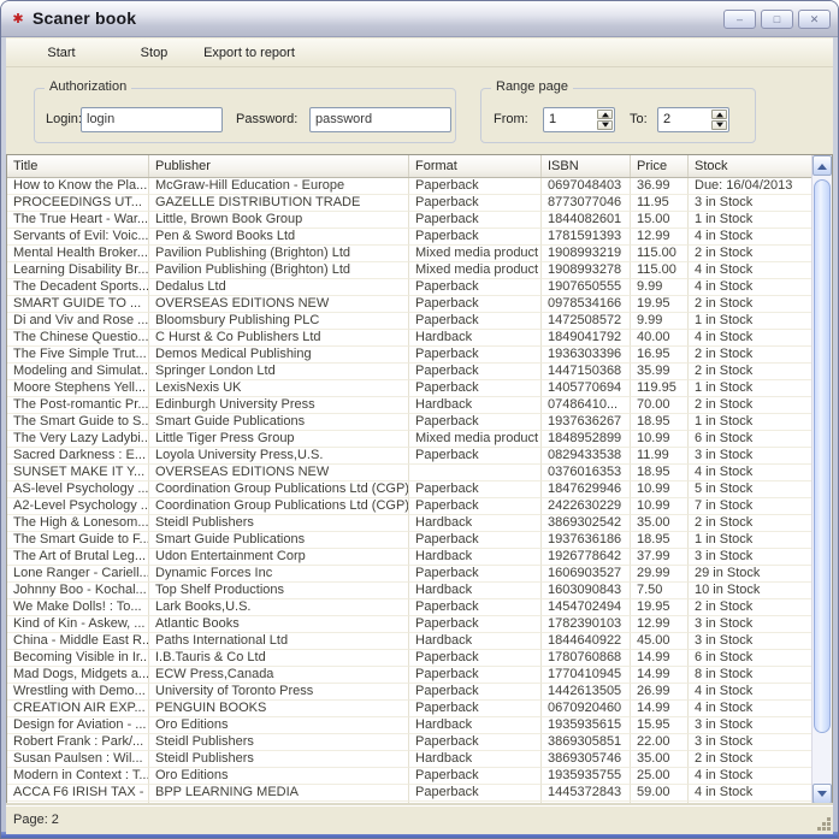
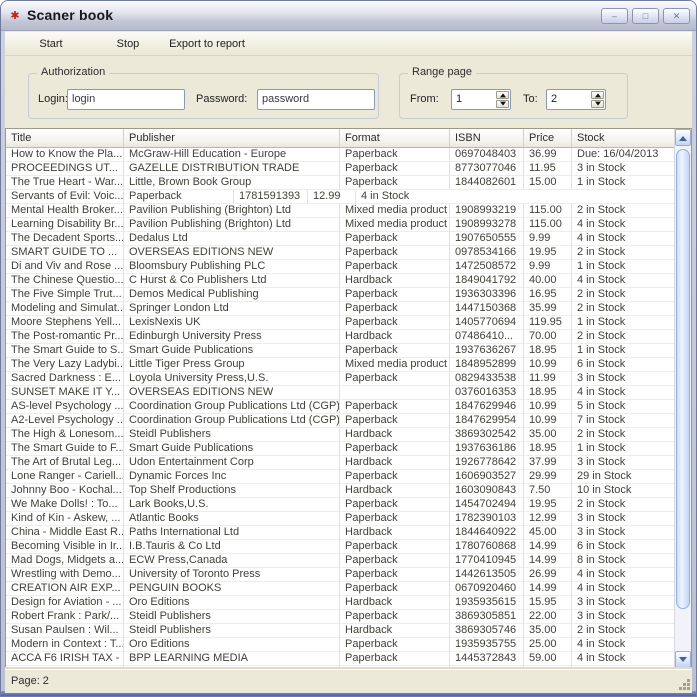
  ✱
  Scaner book
  –
  □
  ✕
  Start
  Stop
  Export to report
  Authorization
  Login
  login
  Password:
  password
  Range page
  From:
  1
  To:
  2
  Title
  Publisher
  Format
  ISBN
  Price
  Stock
  How to Know the Pla...
  McGraw-Hill Education - Europe
  Paperback
  0697048403
  36.99
  Due: 16/04/2013
  PROCEEDINGS UT...
  GAZELLE DISTRIBUTION TRADE
  Paperback
  8773077046
  11.95
  3 in Stock
  The True Heart - War...
  Little, Brown Book Group
  Paperback
  1844082601
  15.00
  1 in Stock
  Servants of Evil: Voic...
- Pen & Sword Books Ltd
  Paperback
  1781591393
  12.99
  4 in Stock
  Mental Health Broker...
  Pavilion Publishing (Brighton) Ltd
  Mixed media product
  1908993219
  115.00
  2 in Stock
  Learning Disability Br...
  Pavilion Publishing (Brighton) Ltd
  Mixed media product
  1908993278
  115.00
  4 in Stock
  The Decadent Sports...
  Dedalus Ltd
  Paperback
  1907650555
  9.99
  4 in Stock
  SMART GUIDE TO ...
  OVERSEAS EDITIONS NEW
  Paperback
  0978534166
  19.95
  2 in Stock
  Di and Viv and Rose ...
  Bloomsbury Publishing PLC
  Paperback
  1472508572
  9.99
  1 in Stock
  The Chinese Questio...
  C Hurst & Co Publishers Ltd
  Hardback
  1849041792
  40.00
  4 in Stock
  The Five Simple Trut...
  Demos Medical Publishing
  Paperback
  1936303396
  16.95
  2 in Stock
  Modeling and Simulat..
  Springer London Ltd
  Paperback
  1447150368
  35.99
  2 in Stock
  Moore Stephens Yell...
  LexisNexis UK
  Paperback
  1405770694
  119.95
  1 in Stock
  The Post-romantic Pr...
  Edinburgh University Press
  Hardback
  07486410...
  70.00
  2 in Stock
  The Smart Guide to S..
  Smart Guide Publications
  Paperback
  1937636267
  18.95
  1 in Stock
  The Very Lazy Ladybi..
  Little Tiger Press Group
  Mixed media product
  1848952899
  10.99
  6 in Stock
  Sacred Darkness : E...
  Loyola University Press,U.S.
  Paperback
  0829433538
  11.99
  3 in Stock
  SUNSET MAKE IT Y...
  OVERSEAS EDITIONS NEW
  0376016353
  18.95
  4 in Stock
  AS-level Psychology ...
  Coordination Group Publications Ltd (CGP)
  Paperback
  1847629946
  10.99
  5 in Stock
  A2-Level Psychology ..
  Coordination Group Publications Ltd (CGP)
  Paperback
- 2422630229
+ 1847629954
  10.99
  7 in Stock
  The High & Lonesom...
  Steidl Publishers
  Hardback
  3869302542
  35.00
  2 in Stock
  The Smart Guide to F...
  Smart Guide Publications
  Paperback
  1937636186
  18.95
  1 in Stock
  The Art of Brutal Leg...
  Udon Entertainment Corp
  Hardback
  1926778642
  37.99
  3 in Stock
  Lone Ranger - Cariell...
  Dynamic Forces Inc
  Paperback
  1606903527
  29.99
  29 in Stock
  Johnny Boo - Kochal...
  Top Shelf Productions
  Hardback
  1603090843
  7.50
  10 in Stock
  We Make Dolls! : To...
  Lark Books,U.S.
  Paperback
  1454702494
  19.95
  2 in Stock
  Kind of Kin - Askew, ...
  Atlantic Books
  Paperback
  1782390103
  12.99
  3 in Stock
  China - Middle East R..
  Paths International Ltd
  Hardback
  1844640922
  45.00
  3 in Stock
  Becoming Visible in Ir...
  I.B.Tauris & Co Ltd
  Paperback
  1780760868
  14.99
  6 in Stock
  Mad Dogs, Midgets a...
  ECW Press,Canada
  Paperback
  1770410945
  14.99
  8 in Stock
  Wrestling with Demo...
  University of Toronto Press
  Paperback
  1442613505
  26.99
  4 in Stock
  CREATION AIR EXP...
  PENGUIN BOOKS
  Paperback
  0670920460
  14.99
  4 in Stock
  Design for Aviation - ...
  Oro Editions
  Hardback
  1935935615
  15.95
  3 in Stock
  Robert Frank : Park/...
  Steidl Publishers
  Paperback
  3869305851
  22.00
  3 in Stock
  Susan Paulsen : Wil...
  Steidl Publishers
  Hardback
  3869305746
  35.00
  2 in Stock
  Modern in Context : T...
  Oro Editions
  Paperback
  1935935755
  25.00
  4 in Stock
  ACCA F6 IRISH TAX -
  BPP LEARNING MEDIA
  Paperback
  1445372843
  59.00
  4 in Stock
  Page: 2
